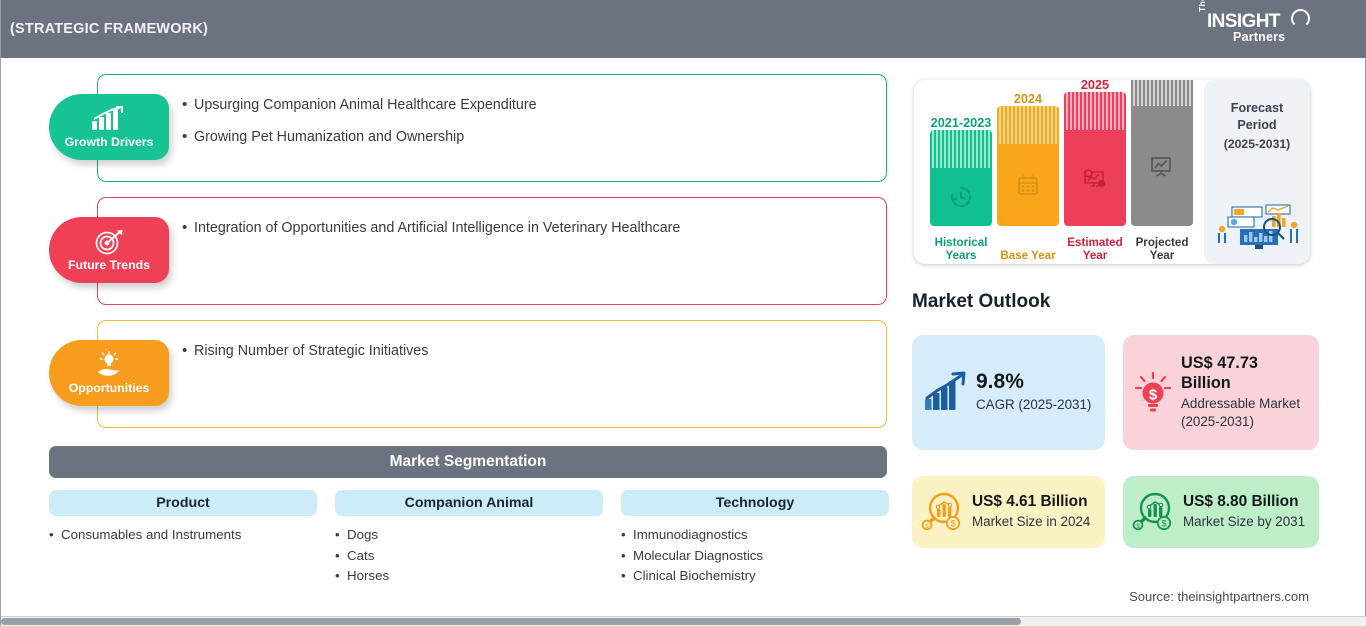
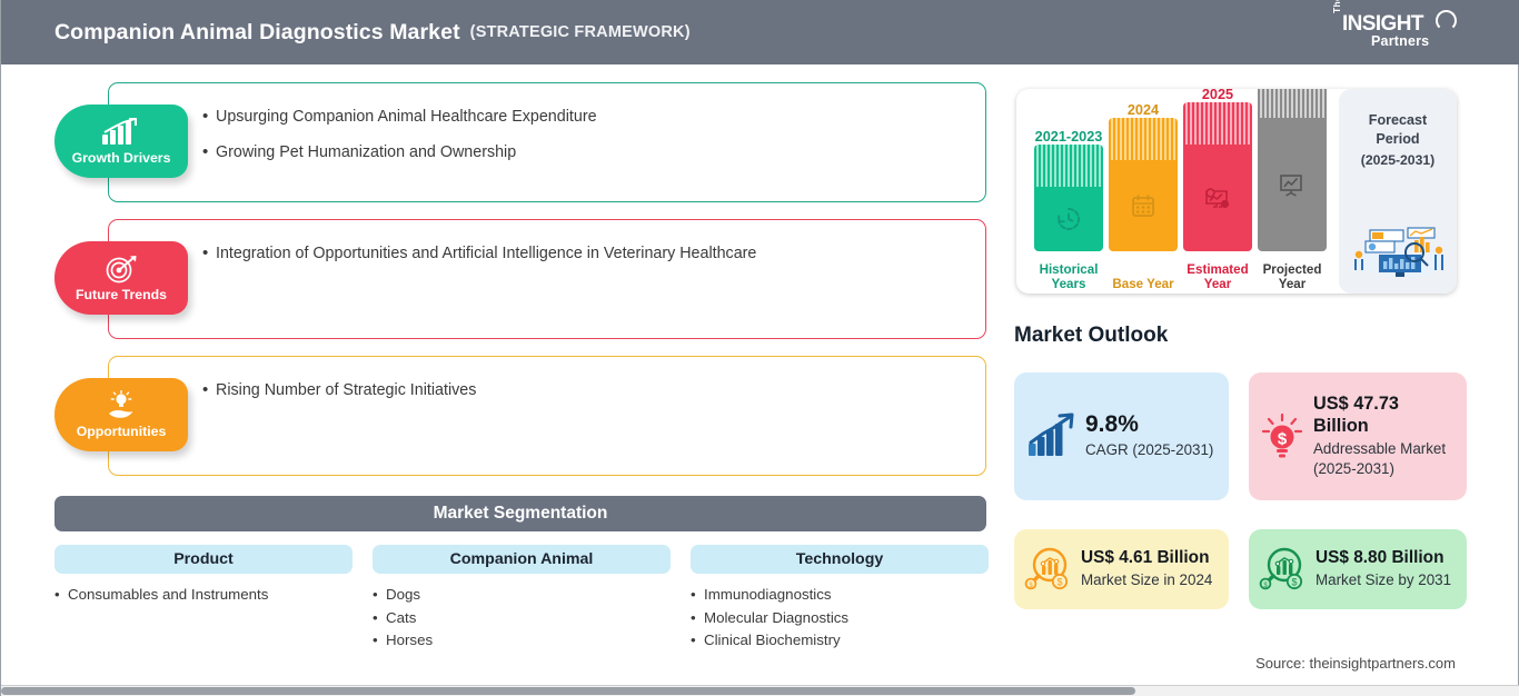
+ Companion Animal Diagnostics Market
  (STRATEGIC FRAMEWORK)
  INSIGHT
  Partners
  Upsurging Companion Animal Healthcare Expenditure
  Growing Pet Humanization and Ownership
  Growth Drivers
  Integration of Opportunities and Artificial Intelligence in Veterinary Healthcare
  Future Trends
  Rising Number of Strategic Initiatives
  Opportunities
  Market Segmentation
  Product
  Consumables and Instruments
  Companion Animal
  Dogs
  Cats
  Horses
  Technology
  Immunodiagnostics
  Molecular Diagnostics
  Clinical Biochemistry
  2021-2023
  Historical Years
  2024
  Base Year
  2025
  Estimated Year
  Projected Year
  Forecast
  Period
  (2025-2031)
  Market Outlook
  9.8%
  CAGR (2025-2031)
  $
  US$ 47.73
  Billion
  Addressable Market (2025-2031)
  $
  US$ 4.61 Billion
  Market Size in 2024
  $
  US$ 8.80 Billion
  Market Size by 2031
  Source: theinsightpartners.com
